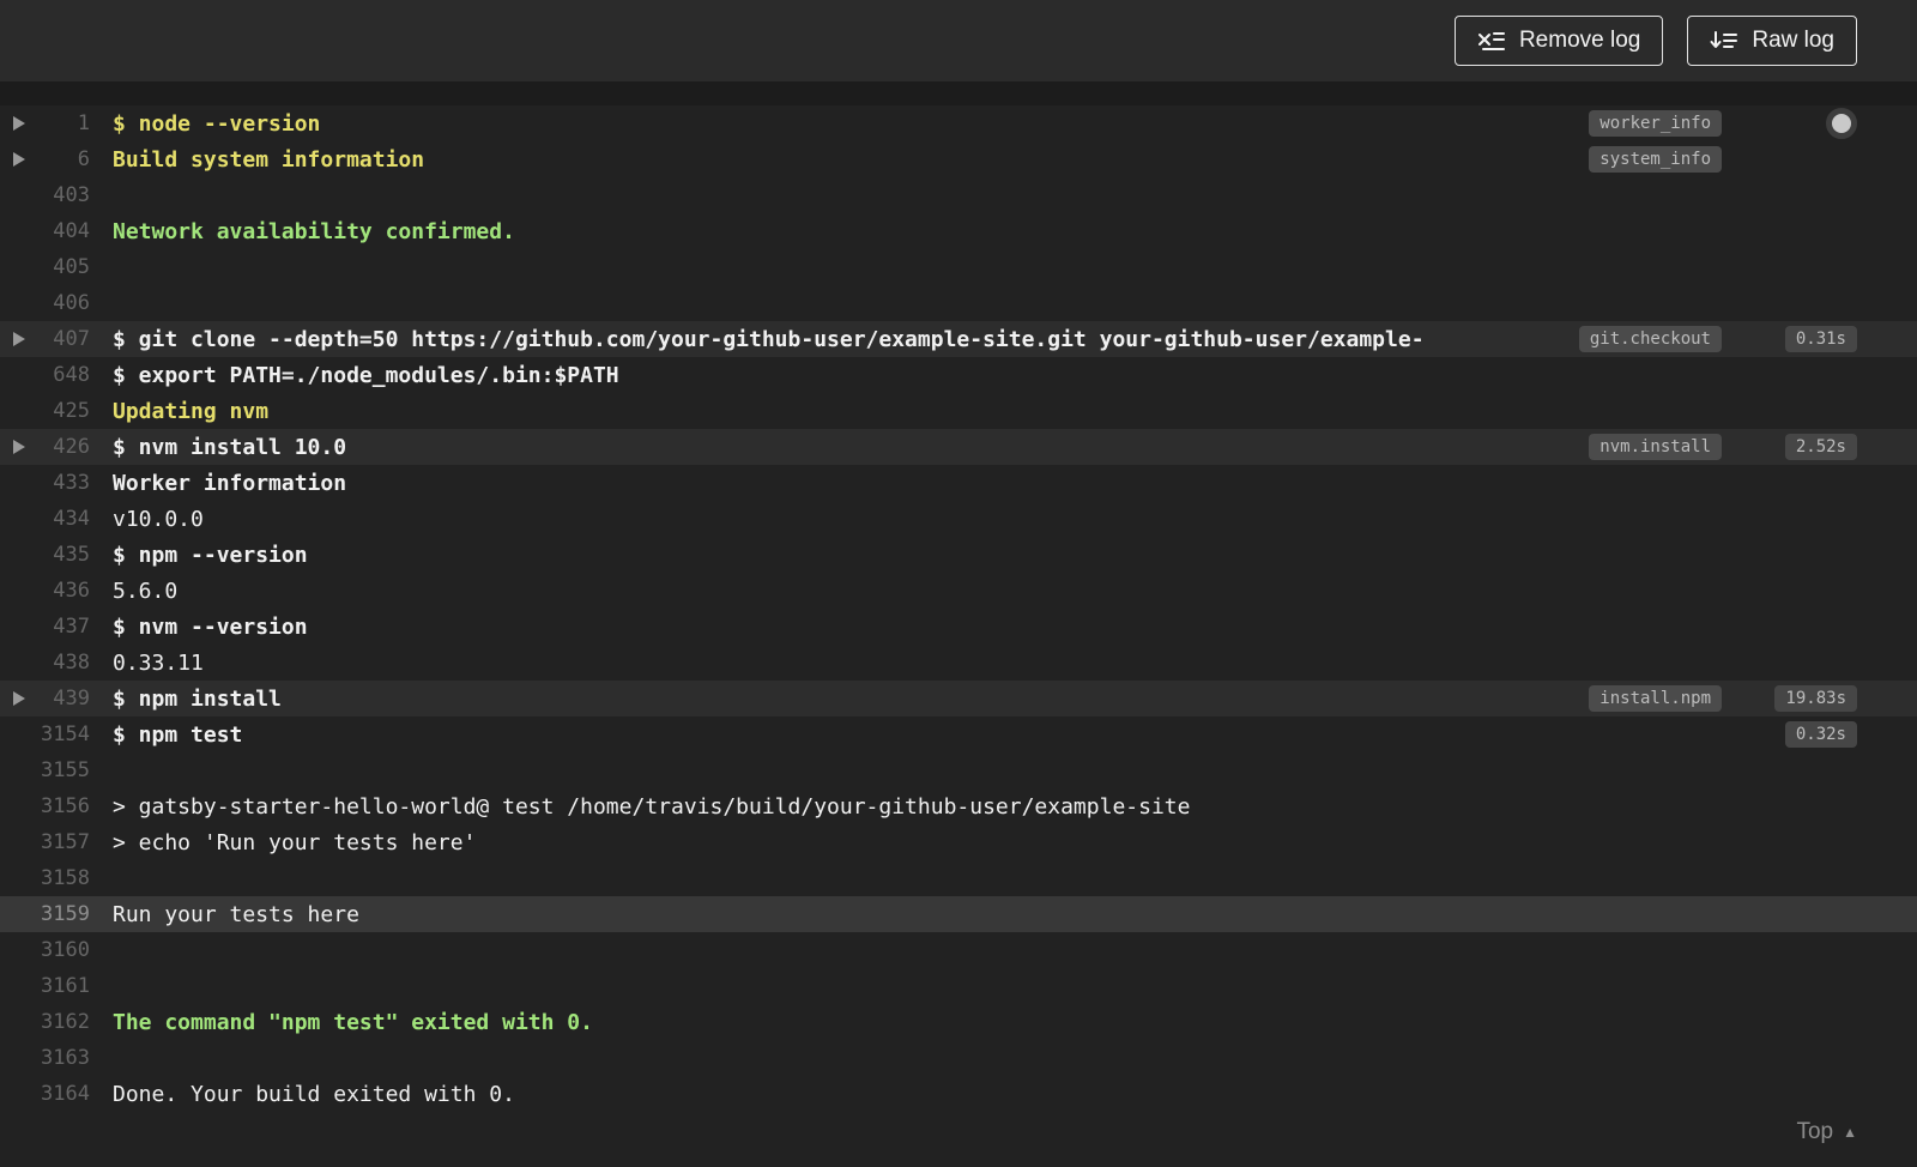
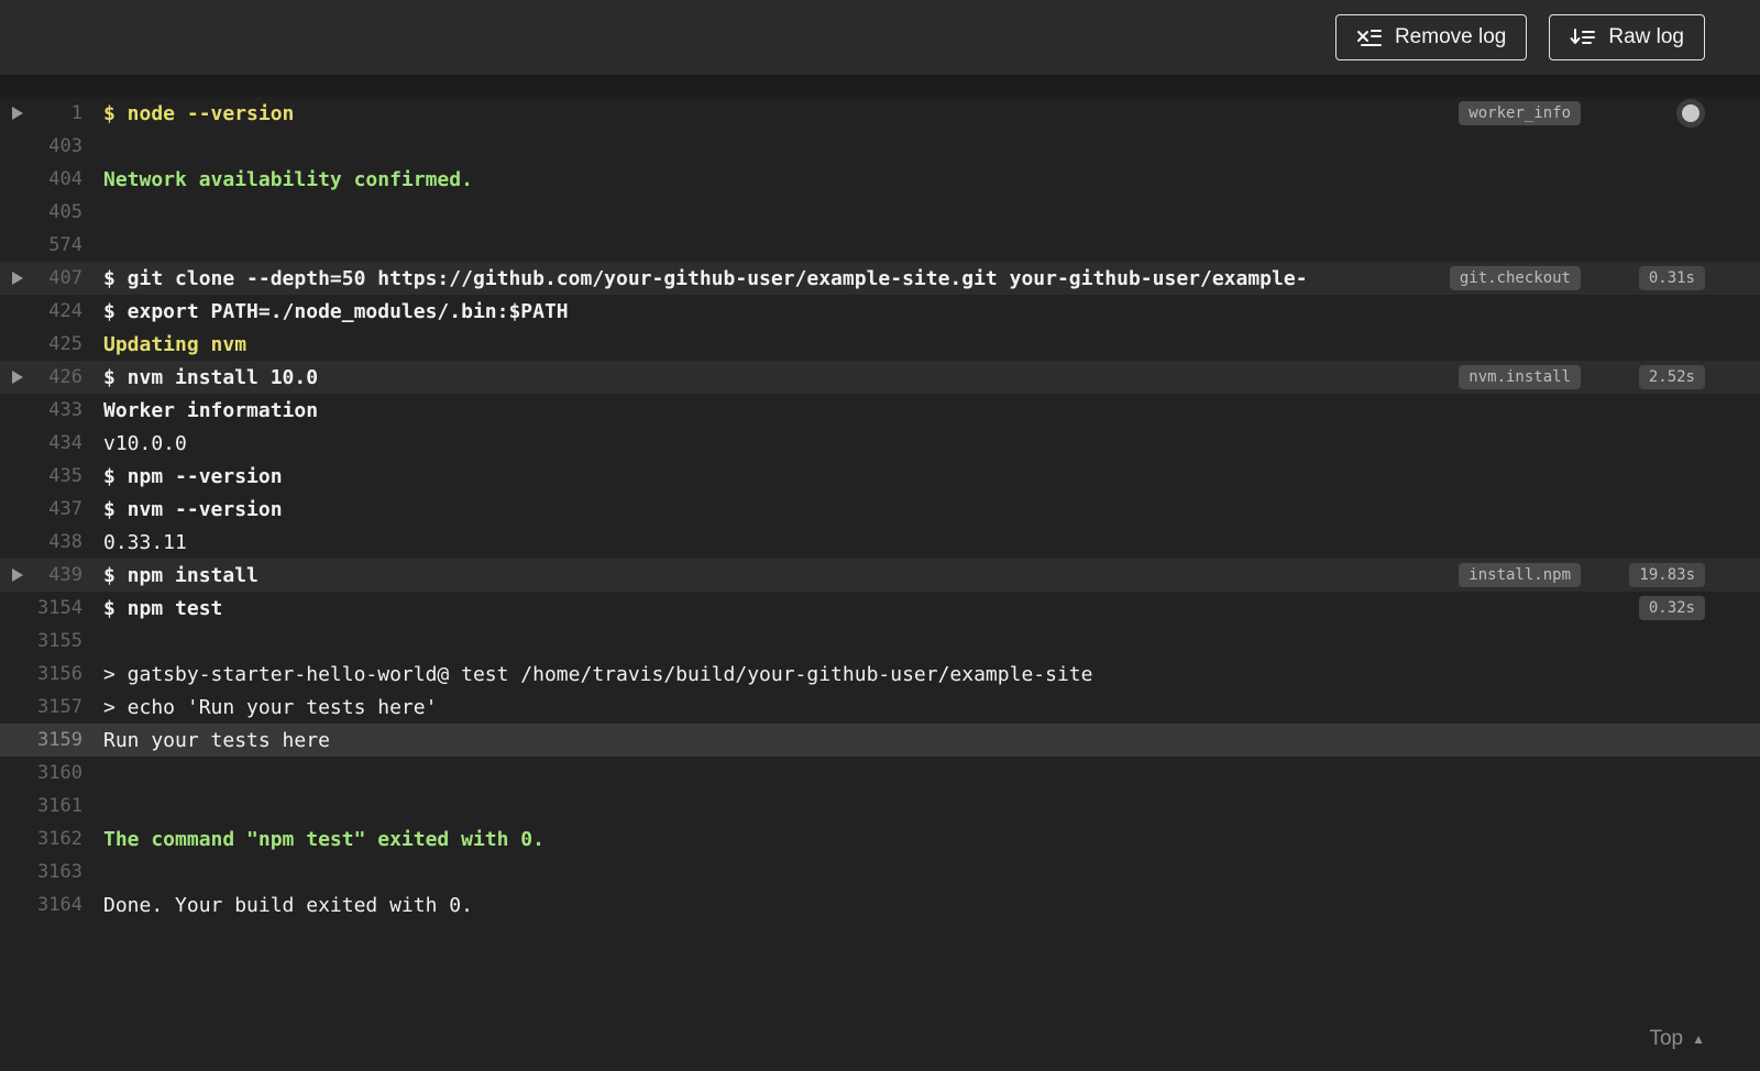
  Remove log
  Raw log
  1
  $ node --version
  worker_info
- 6
- Build system information
- system_info
  403
  404
  Network availability confirmed.
  405
- 406
+ 574
  407
  $ git clone --depth=50 https://github.com/your-github-user/example-site.git your-github-user/example-
  git.checkout
  0.31s
- 648
+ 424
  $ export PATH=./node_modules/.bin:$PATH
  425
  Updating nvm
  426
  $ nvm install 10.0
  nvm.install
  2.52s
  433
  Worker information
  434
  v10.0.0
  435
  $ npm --version
- 436
- 5.6.0
  437
  $ nvm --version
  438
  0.33.11
  439
  $ npm install
  install.npm
  19.83s
  3154
  $ npm test
  0.32s
  3155
  3156
  > gatsby-starter-hello-world@ test /home/travis/build/your-github-user/example-site
  3157
  > echo 'Run your tests here'
- 3158
  3159
  Run your tests here
  3160
  3161
  3162
  The command "npm test" exited with 0.
  3163
  3164
  Done. Your build exited with 0.
  Top
  ▲
